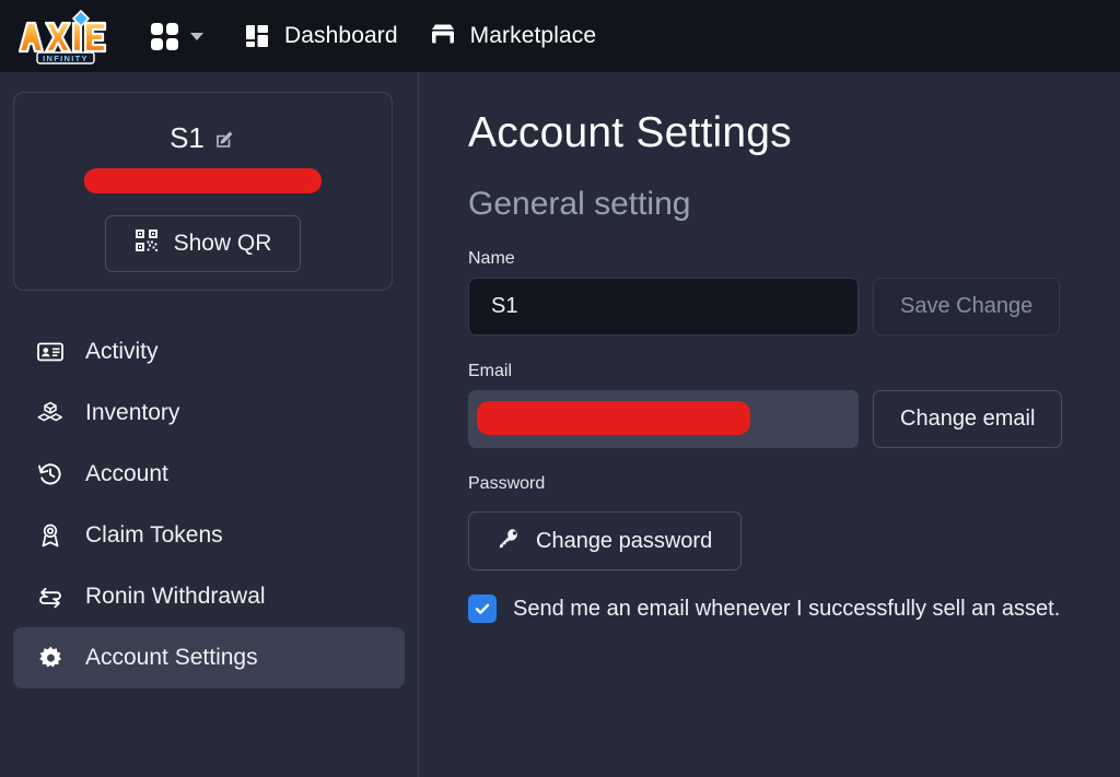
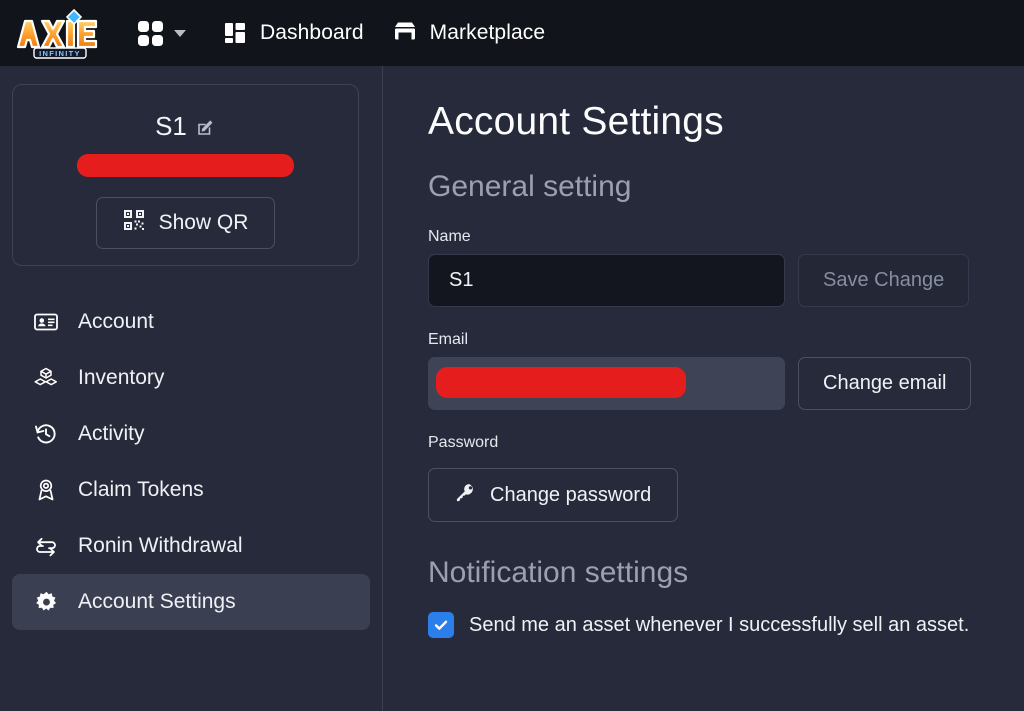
  INFINITY
  Dashboard
  Marketplace
  S1
  Show QR
- Activity
+ Account
  Inventory
- Account
+ Activity
  Claim Tokens
  Ronin Withdrawal
  Account Settings
  Account Settings
  General setting
  Name
  S1
  Save Change
  Email
  Change email
  Password
  Change password
+ Notification settings
- Send me an email whenever I successfully sell an asset.
+ Send me an asset whenever I successfully sell an asset.
